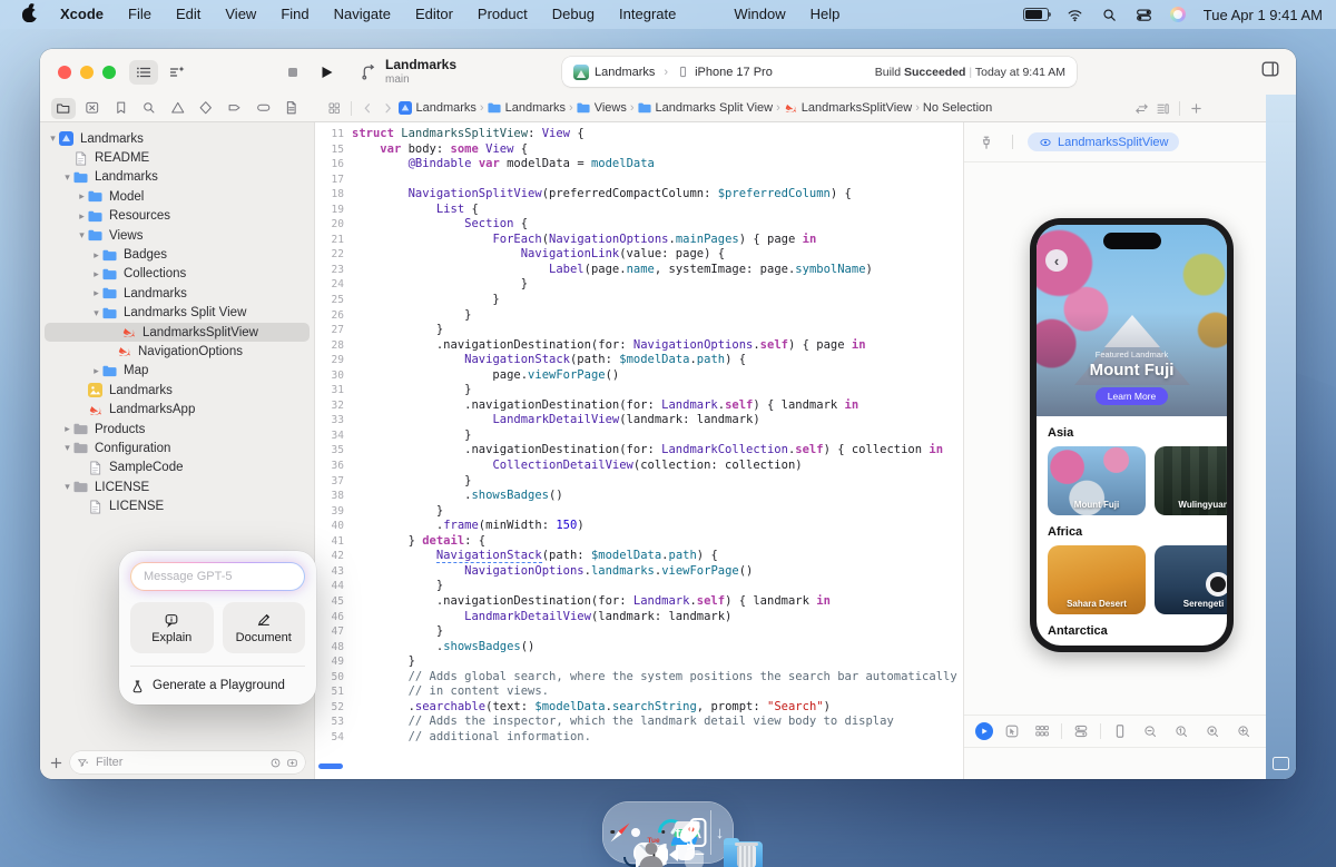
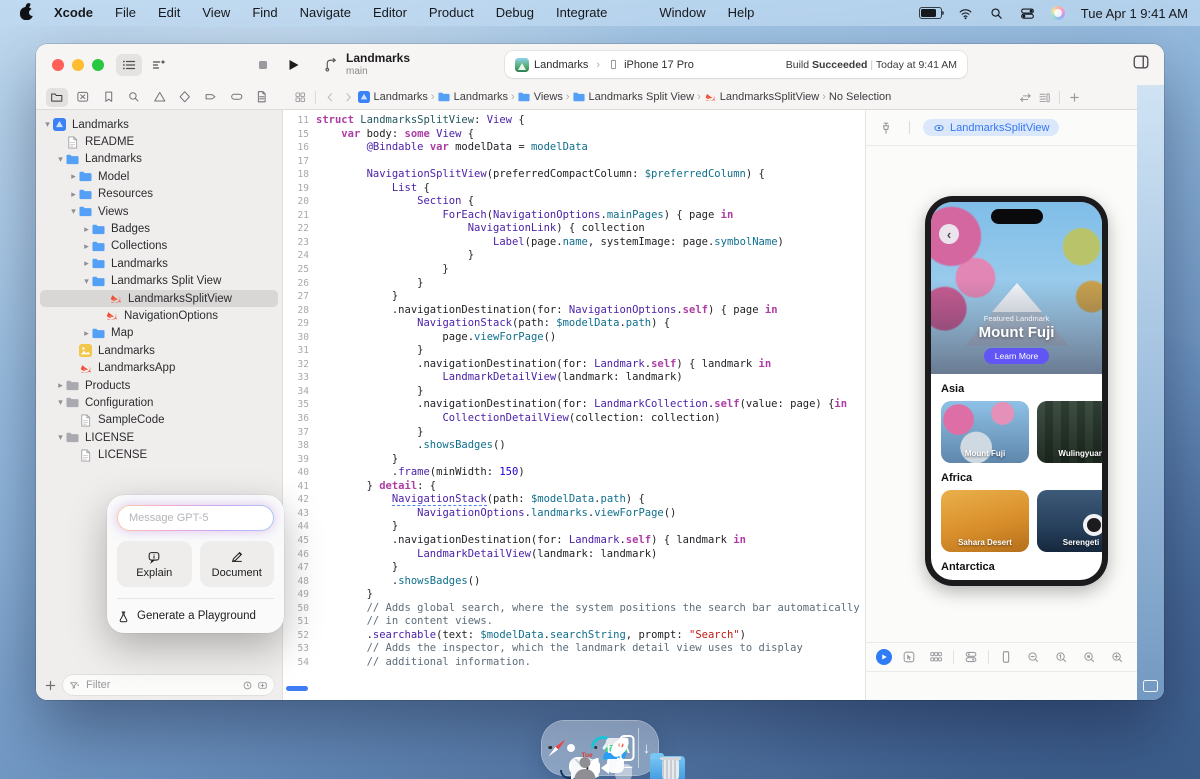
  Xcode
  File
  Edit
  View
  Find
  Navigate
  Editor
  Product
  Debug
  Integrate
  Window
  Help
  Tue Apr 1 9:41 AM
  Landmarks
  main
  Landmarks
  ›
  iPhone 17 Pro
  Build Succeeded | Today at 9:41 AM
  Landmarks
  ›
  Landmarks
  ›
  Views
  ›
  Landmarks Split View
  ›
  LandmarksSplitView
  ›
  No Selection
  ▾
  Landmarks
  README
  ▾
  Landmarks
  ▸
  Model
  ▸
  Resources
  ▾
  Views
  ▸
  Badges
  ▸
  Collections
  ▸
  Landmarks
  ▾
  Landmarks Split View
  LandmarksSplitView
  NavigationOptions
  ▸
  Map
  Landmarks
  LandmarksApp
  ▸
  Products
  ▾
  Configuration
  SampleCode
  ▾
  LICENSE
  LICENSE
  Filter
  11
  struct LandmarksSplitView: View {
  15
  var body: some View {
  16
  @Bindable var modelData = modelData
  17
  18
  NavigationSplitView(preferredCompactColumn: $preferredColumn) {
  19
  List {
  20
  Section {
  21
  ForEach(NavigationOptions.mainPages) { page in
  22
- NavigationLink(value: page) {
+ NavigationLink) { collection
  23
  Label(page.name, systemImage: page.symbolName)
  24
  }
  25
  }
  26
  }
  27
  }
  28
  .navigationDestination(for: NavigationOptions.self) { page in
  29
  NavigationStack(path: $modelData.path) {
  30
  page.viewForPage()
  31
  }
  32
  .navigationDestination(for: Landmark.self) { landmark in
  33
  LandmarkDetailView(landmark: landmark)
  34
  }
  35
- .navigationDestination(for: LandmarkCollection.self) { collection in
+ .navigationDestination(for: LandmarkCollection.self(value: page) {in
  36
  CollectionDetailView(collection: collection)
  37
  }
  38
  .showsBadges()
  39
  }
  40
  .frame(minWidth: 150)
  41
  } detail: {
  42
  NavigationStack(path: $modelData.path) {
  43
  NavigationOptions.landmarks.viewForPage()
  44
  }
  45
  .navigationDestination(for: Landmark.self) { landmark in
  46
  LandmarkDetailView(landmark: landmark)
  47
  }
  48
  .showsBadges()
  49
  }
  50
  // Adds global search, where the system positions the search bar automatically
  51
  // in content views.
  52
  .searchable(text: $modelData.searchString, prompt: "Search")
  53
- // Adds the inspector, which the landmark detail view body to display
+ // Adds the inspector, which the landmark detail view uses to display
  54
  // additional information.
  LandmarksSplitView
  ‹
  Featured Landmark
  Mount Fuji
  Learn More
  Asia
  Mount Fuji
  Wulingyuan
  Africa
  Sahara Desert
  Serengeti
  Antarctica
  Message GPT-5
  Explain
  Document
  Generate a Playground
  >_
  ↓
